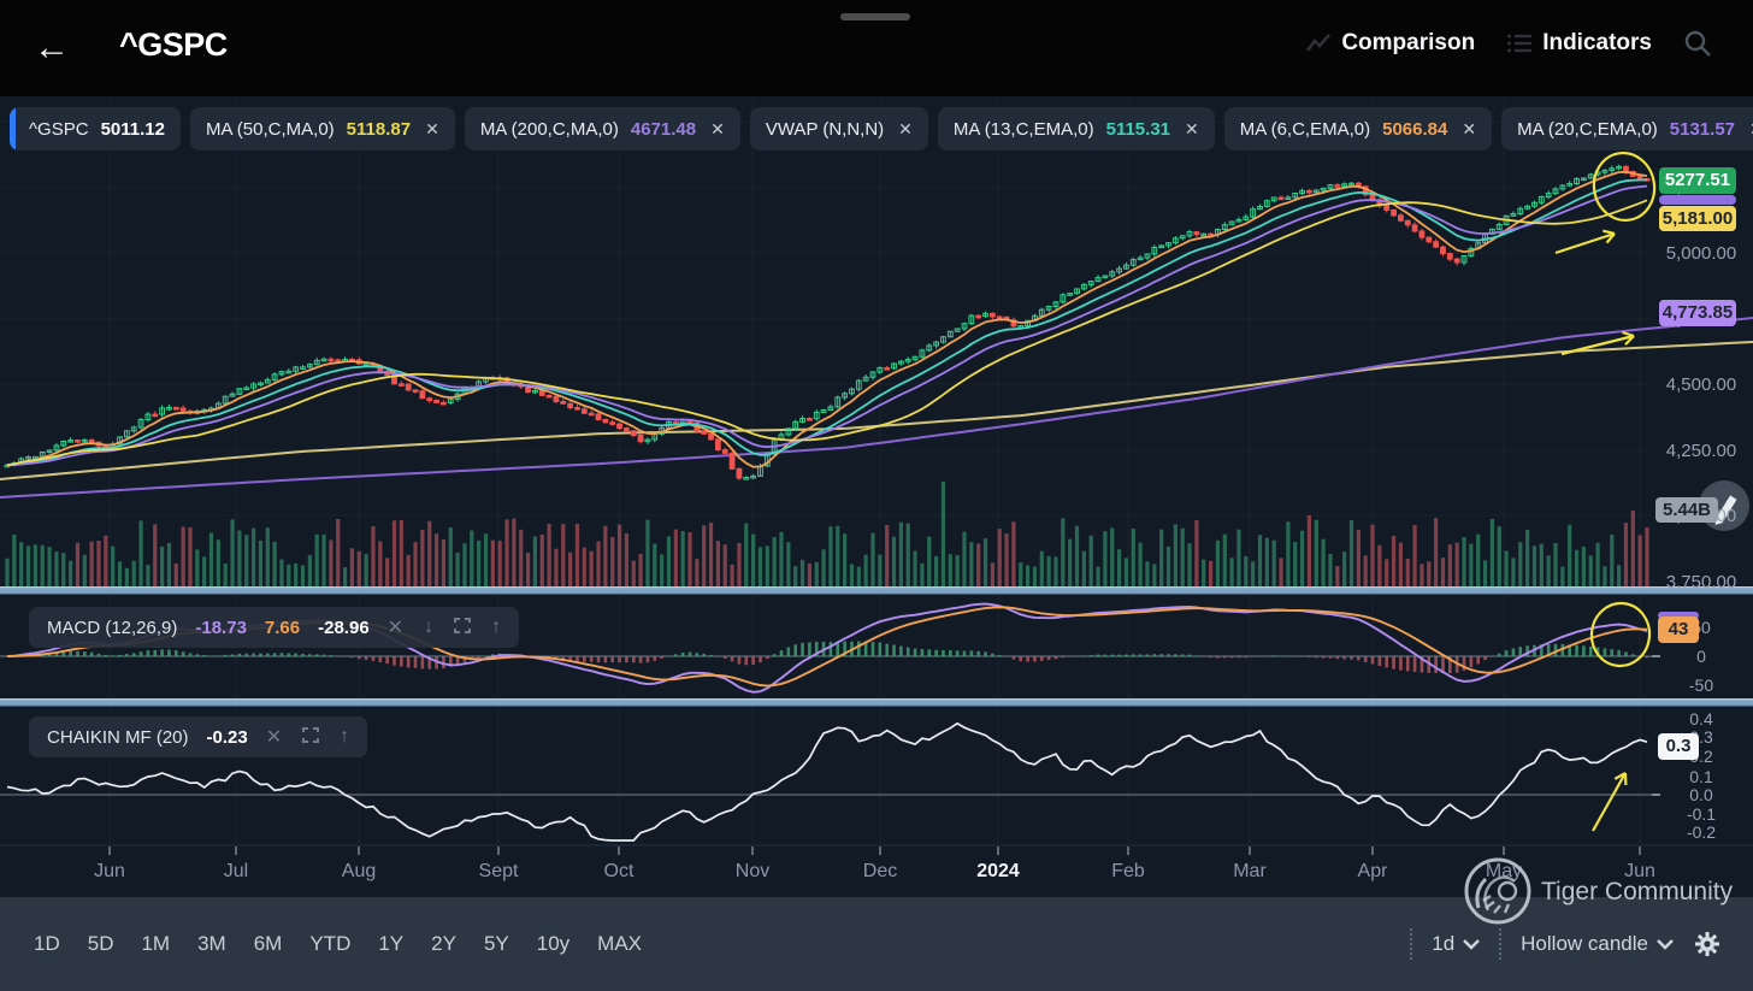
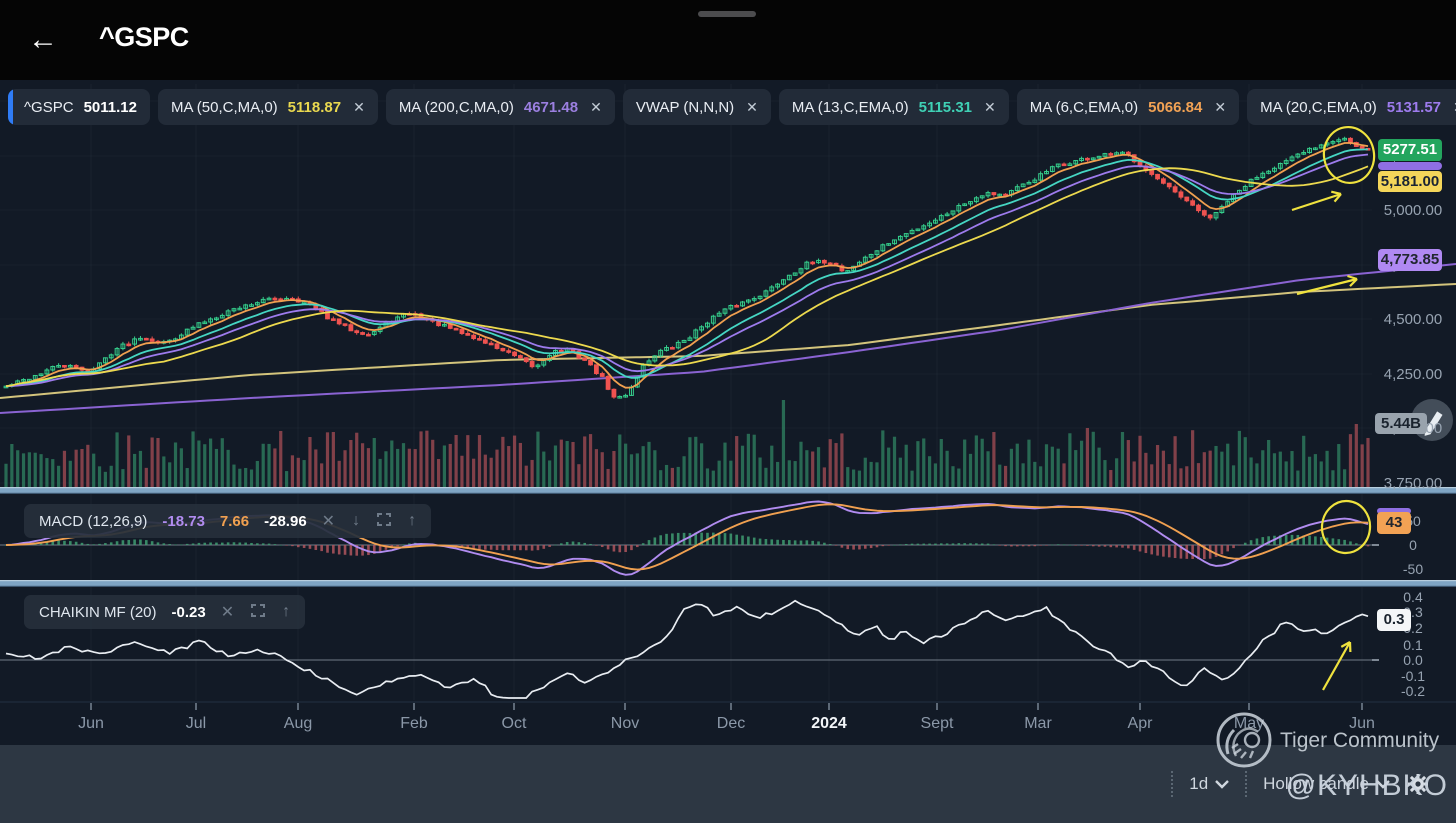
  ←
  ^GSPC
- Comparison
- Indicators
  ^GSPC
  5011.12
  MA (50,C,MA,0)
  5118.87
  ✕
  MA (200,C,MA,0)
  4671.48
  ✕
  VWAP (N,N,N)
  ✕
  MA (13,C,EMA,0)
  5115.31
  ✕
  MA (6,C,EMA,0)
  5066.84
  ✕
  MA (20,C,EMA,0)
  5131.57
  5,000.00
  4,500.00
  4,250.00
  3,750.00
  0
  -50
  0.4
  0.1
  0.0
  -0.1
  -0.2
  5277.51
  5,181.00
  4,773.85
  5.44B
  43
  0.3
  MACD (12,26,9)
  -18.73
  7.66
  -28.96
  ✕
  ↓
  ↑
  CHAIKIN MF (20)
  -0.23
  ✕
  ↑
  Jun
  Jul
  Aug
- Sept
+ Feb
  Oct
  Nov
  Dec
  2024
- Feb
+ Sept
  Mar
  Apr
  May
  Jun
- 1D
- 5D
- 1M
- 3M
- 6M
- YTD
- 1Y
- 2Y
- 5Y
- 10y
- MAX
  1d
  Hollow candle
  Tiger Community
+ @KYHBKO
